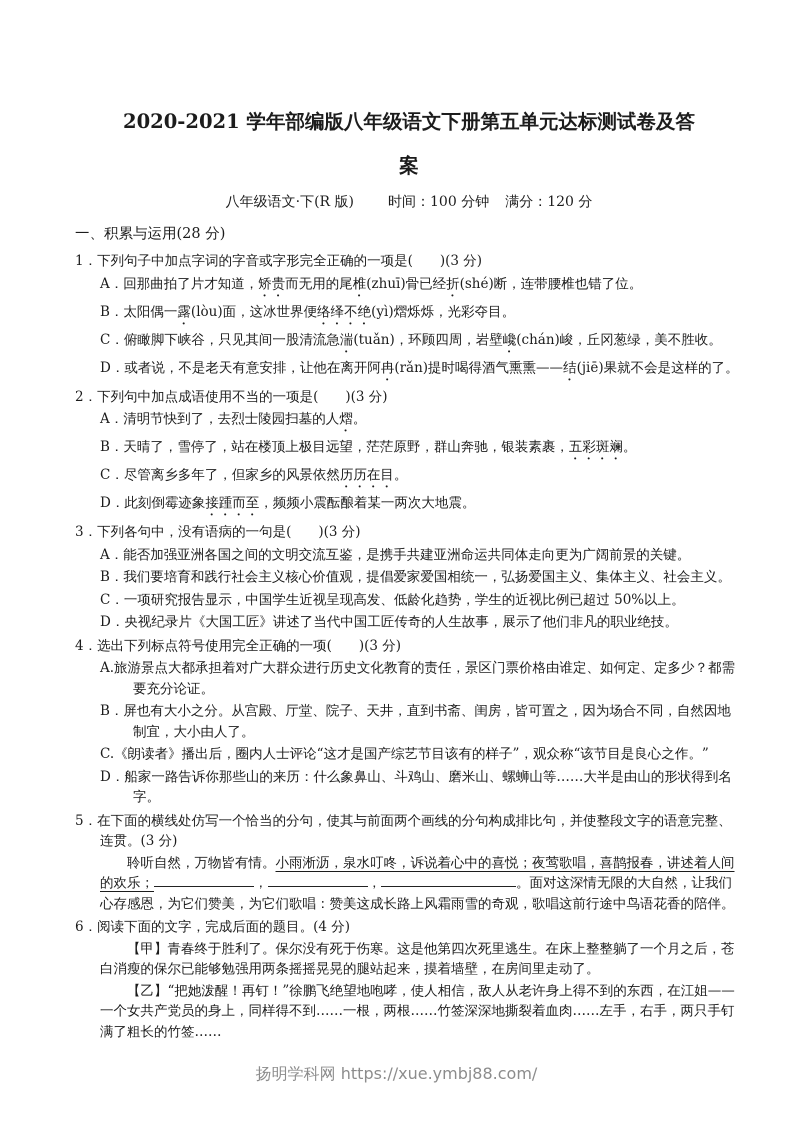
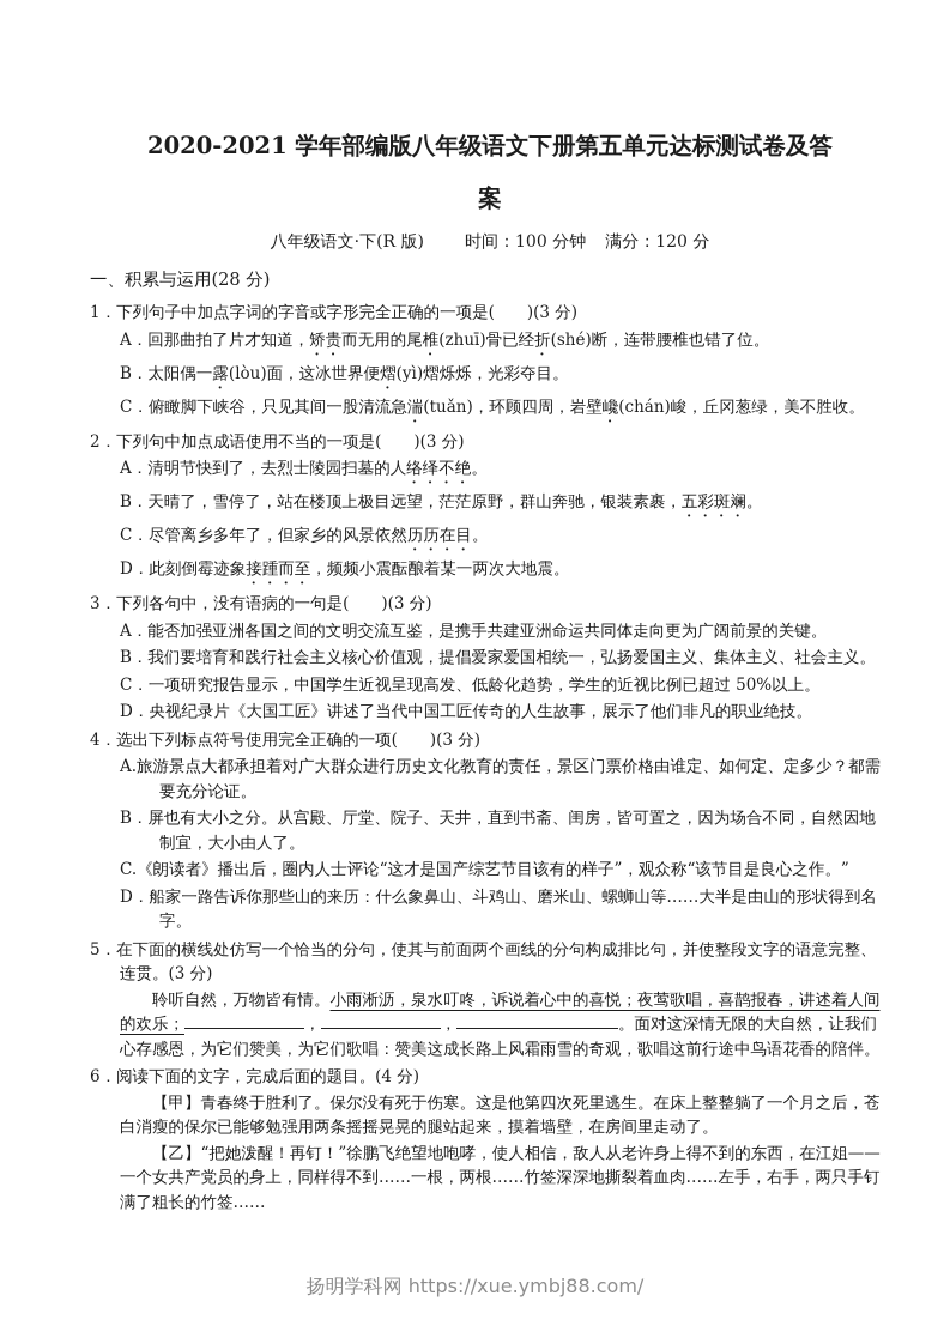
  2020-2021 学年部编版八年级语文下册第五单元达标测试卷及答案
  八年级语文·下(R 版) 时间：100 分钟 满分：120 分
  一、积累与运用(28 分)
  1．下列句子中加点字词的字音或字形完全正确的一项是( )(3 分)
  A．回那曲拍了片才知道，矫贵而无用的尾椎(zhuī)骨已经折(shé)断，连带腰椎也错了位。
- B．太阳偶一露(lòu)面，这冰世界便络绎不绝(yì)熠烁烁，光彩夺目。
+ B．太阳偶一露(lòu)面，这冰世界便熠(yì)熠烁烁，光彩夺目。
  C．俯瞰脚下峡谷，只见其间一股清流急湍(tuǎn)，环顾四周，岩壁巉(chán)峻，丘冈葱绿，美不胜收。
- D．或者说，不是老天有意安排，让他在离开阿冉(rǎn)提时喝得酒气熏熏——结(jiē)果就不会是这样的了。
  2．下列句中加点成语使用不当的一项是( )(3 分)
- A．清明节快到了，去烈士陵园扫墓的人熠。
+ A．清明节快到了，去烈士陵园扫墓的人络绎不绝。
  B．天晴了，雪停了，站在楼顶上极目远望，茫茫原野，群山奔驰，银装素裹，五彩斑斓。
  C．尽管离乡多年了，但家乡的风景依然历历在目。
  D．此刻倒霉迹象接踵而至，频频小震酝酿着某一两次大地震。
  3．下列各句中，没有语病的一句是( )(3 分)
  A．能否加强亚洲各国之间的文明交流互鉴，是携手共建亚洲命运共同体走向更为广阔前景的关键。
  B．我们要培育和践行社会主义核心价值观，提倡爱家爱国相统一，弘扬爱国主义、集体主义、社会主义。
  C．一项研究报告显示，中国学生近视呈现高发、低龄化趋势，学生的近视比例已超过 50%以上。
  D．央视纪录片《大国工匠》讲述了当代中国工匠传奇的人生故事，展示了他们非凡的职业绝技。
  4．选出下列标点符号使用完全正确的一项( )(3 分)
  A.旅游景点大都承担着对广大群众进行历史文化教育的责任，景区门票价格由谁定、如何定、定多少？都需要充分论证。
  B．屏也有大小之分。从宫殿、厅堂、院子、天井，直到书斋、闺房，皆可置之，因为场合不同，自然因地制宜，大小由人了。
  C.《朗读者》播出后，圈内人士评论“这才是国产综艺节目该有的样子”，观众称“该节目是良心之作。”
  D．船家一路告诉你那些山的来历：什么象鼻山、斗鸡山、磨米山、螺蛳山等……大半是由山的形状得到名字。
  5．在下面的横线处仿写一个恰当的分句，使其与前面两个画线的分句构成排比句，并使整段文字的语意完整、连贯。(3 分)
  聆听自然，万物皆有情。小雨淅沥，泉水叮咚，诉说着心中的喜悦；夜莺歌唱，喜鹊报春，讲述着人间的欢乐； ， ， 。面对这深情无限的大自然，让我们心存感恩，为它们赞美，为它们歌唱：赞美这成长路上风霜雨雪的奇观，歌唱这前行途中鸟语花香的陪伴。
  6．阅读下面的文字，完成后面的题目。(4 分)
  【甲】青春终于胜利了。保尔没有死于伤寒。这是他第四次死里逃生。在床上整整躺了一个月之后，苍白消瘦的保尔已能够勉强用两条摇摇晃晃的腿站起来，摸着墙壁，在房间里走动了。
  【乙】“把她泼醒！再钉！”徐鹏飞绝望地咆哮，使人相信，敌人从老许身上得不到的东西，在江姐——一个女共产党员的身上，同样得不到……一根，两根……竹签深深地撕裂着血肉……左手，右手，两只手钉满了粗长的竹签……
  扬明学科网 https://xue.ymbj88.com/
